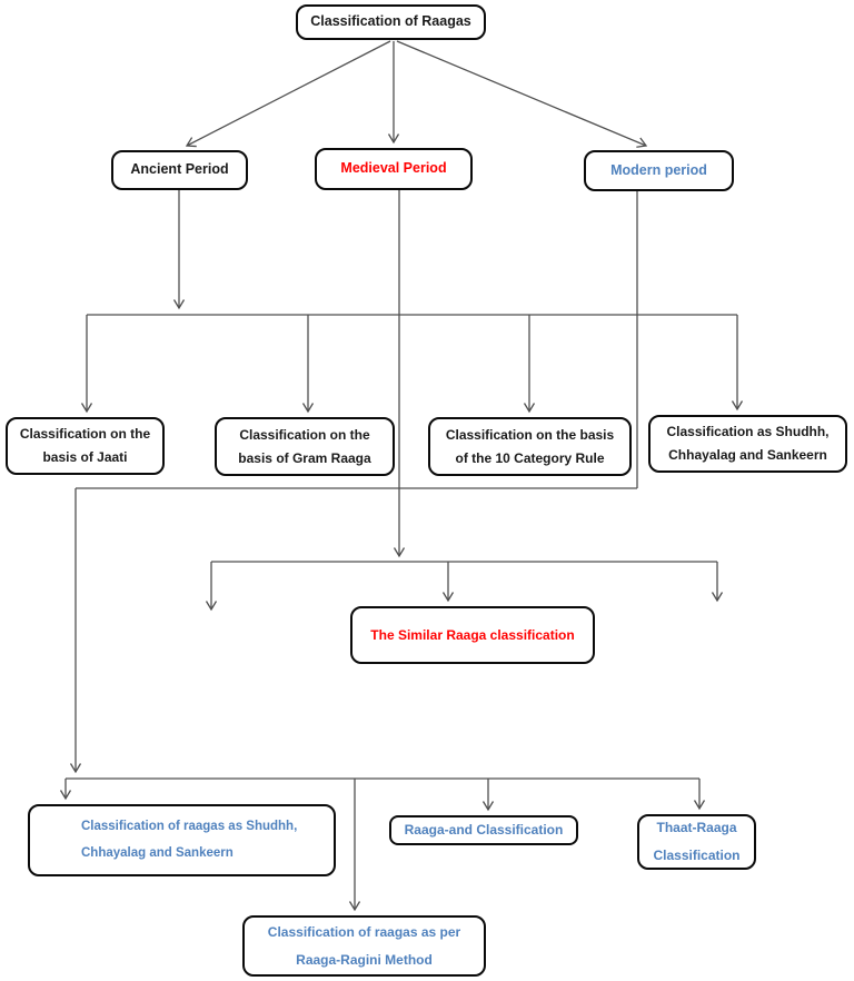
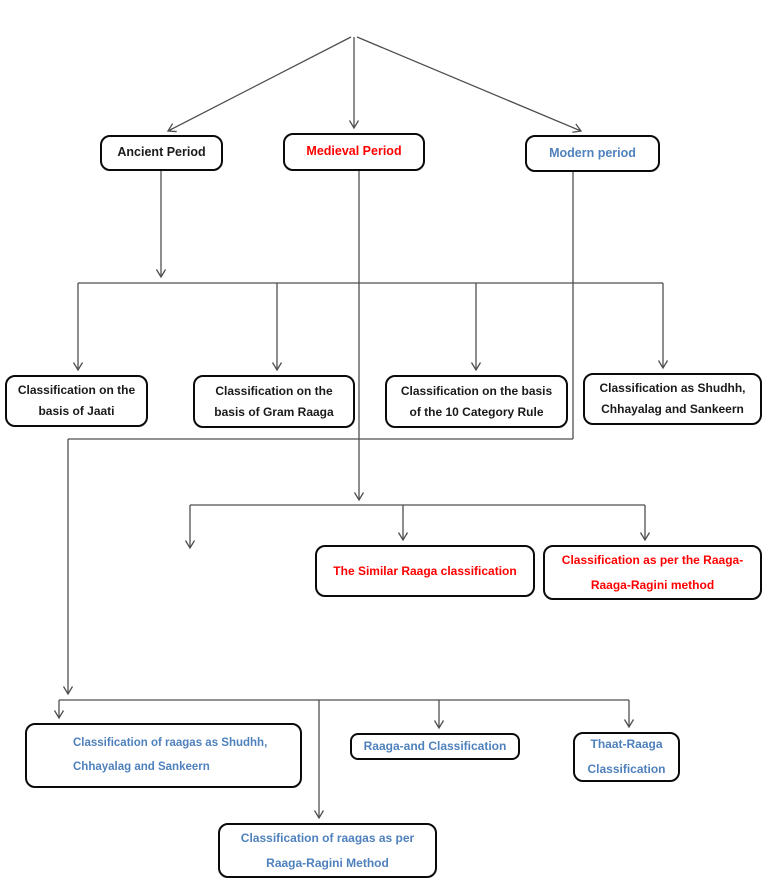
- Classification of Raagas
  Ancient Period
  Medieval Period
  Modern period
  Classification on the
  basis of Jaati
  Classification on the
  basis of Gram Raaga
  Classification on the basis
  of the 10 Category Rule
  Classification as Shudhh,
  Chhayalag and Sankeern
  The Similar Raaga classification
+ Classification as per the Raaga-
+ Raaga-Ragini method
  Classification of raagas as Shudhh,
  Chhayalag and Sankeern
  Raaga-and Classification
  Thaat-Raaga
  Classification
  Classification of raagas as per
  Raaga-Ragini Method
